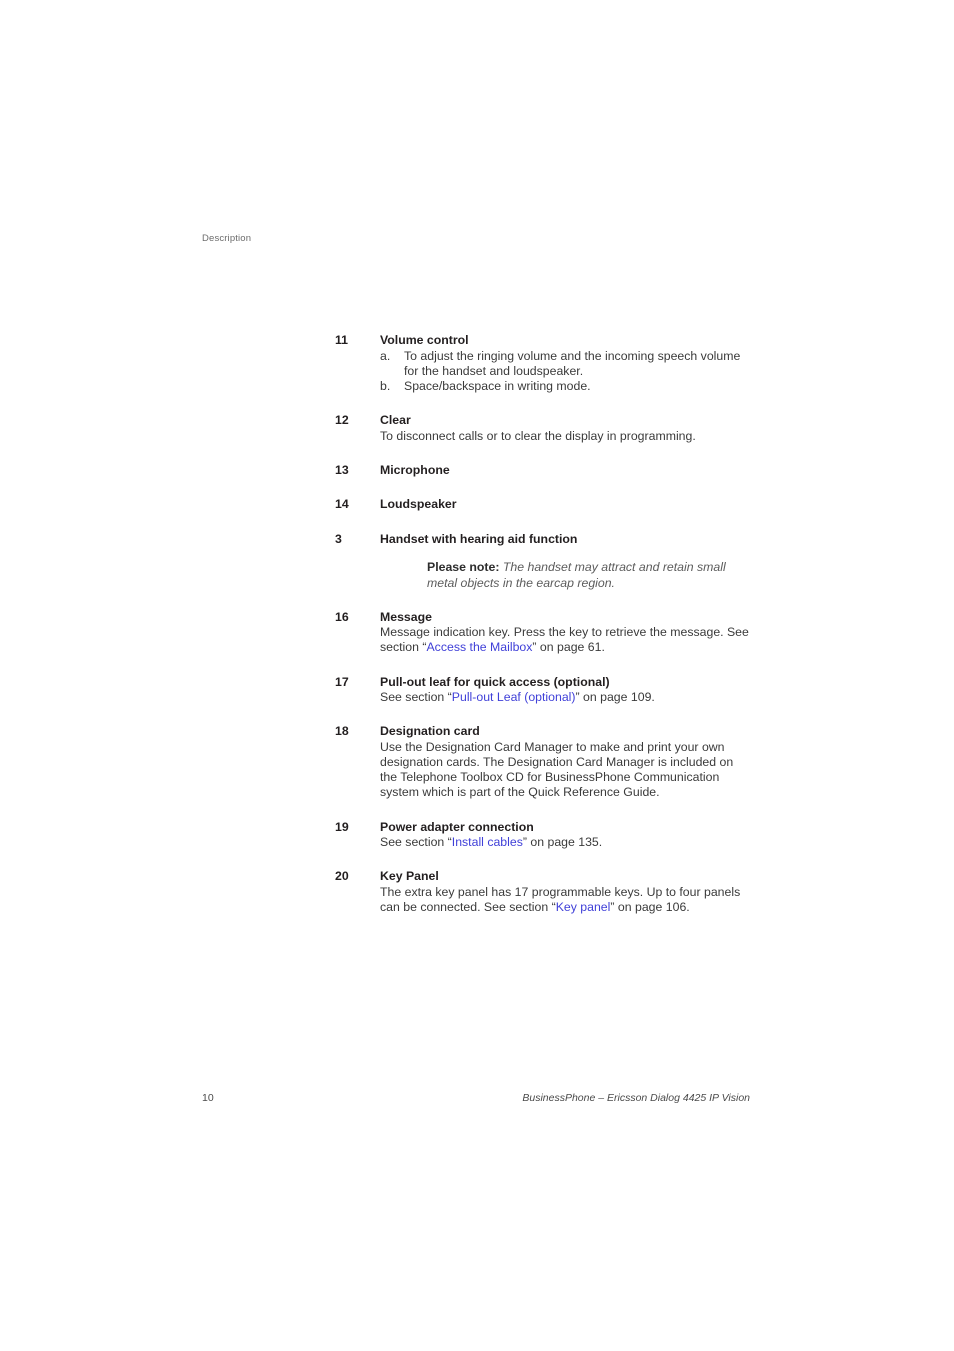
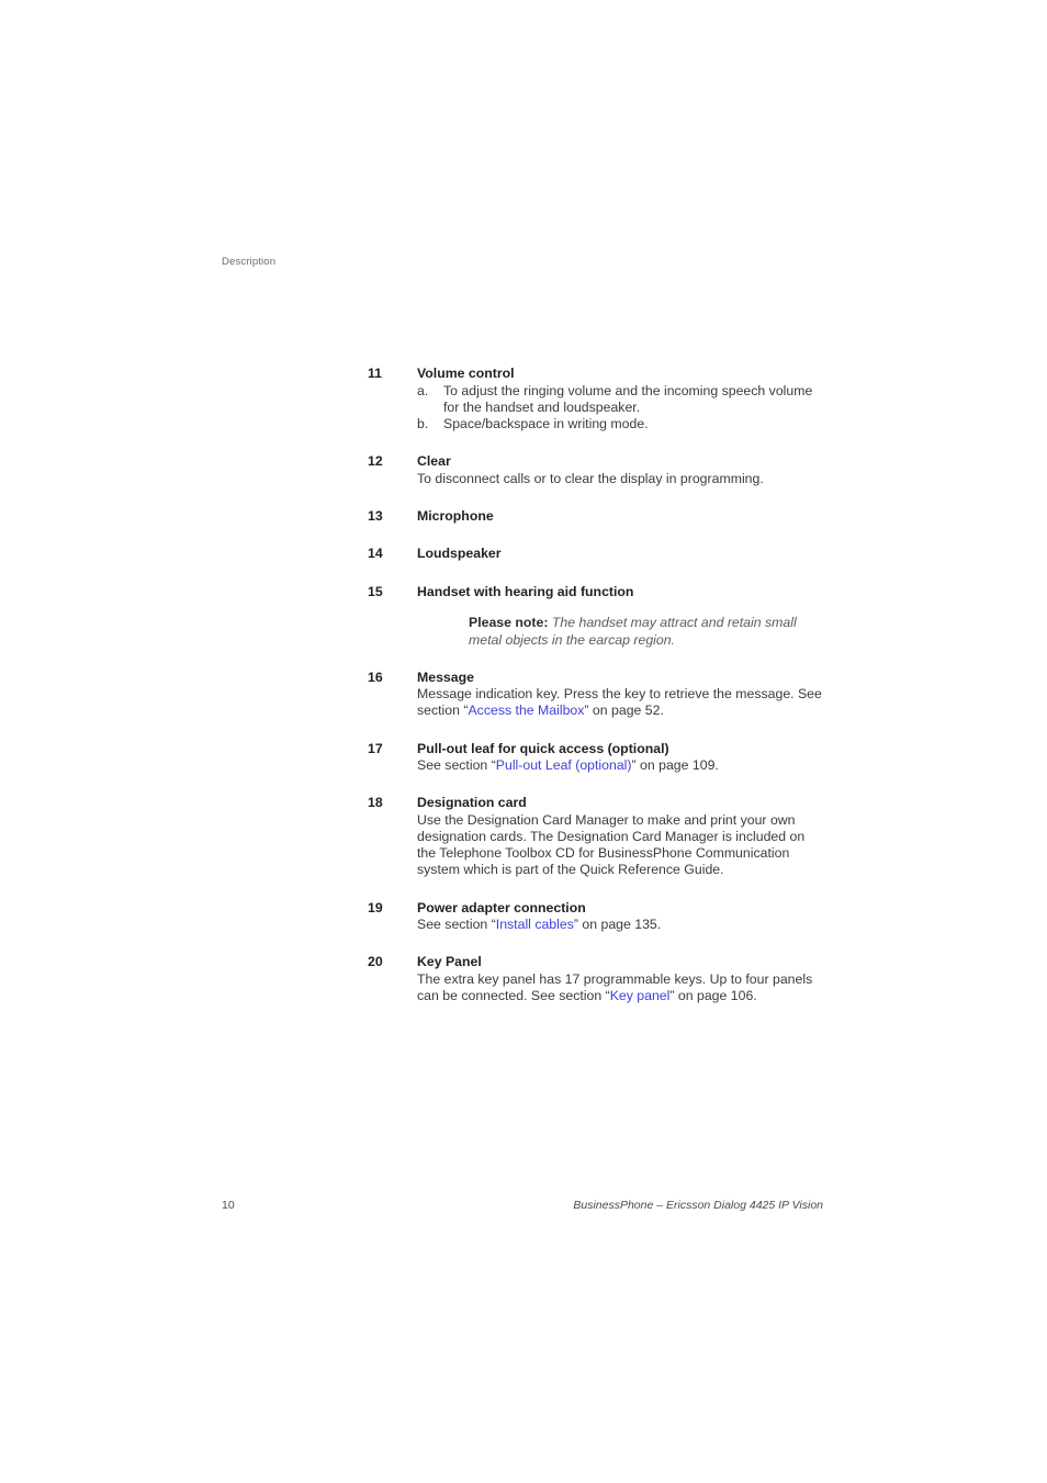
  Description
  11
  Volume control
  a.
  To adjust the ringing volume and the incoming speech volume for the handset and loudspeaker.
  b.
  Space/backspace in writing mode.
  12
  Clear
  To disconnect calls or to clear the display in programming.
  13
  Microphone
  14
  Loudspeaker
- 3
+ 15
  Handset with hearing aid function
  Please note: The handset may attract and retain small metal objects in the earcap region.
  16
  Message
- Message indication key. Press the key to retrieve the message. See section “Access the Mailbox” on page 61.
+ Message indication key. Press the key to retrieve the message. See section “Access the Mailbox” on page 52.
  17
  Pull-out leaf for quick access (optional)
  See section “Pull-out Leaf (optional)” on page 109.
  18
  Designation card
  Use the Designation Card Manager to make and print your own designation cards. The Designation Card Manager is included on the Telephone Toolbox CD for BusinessPhone Communication system which is part of the Quick Reference Guide.
  19
  Power adapter connection
  See section “Install cables” on page 135.
  20
  Key Panel
  The extra key panel has 17 programmable keys. Up to four panels can be connected. See section “Key panel” on page 106.
  10
  BusinessPhone – Ericsson Dialog 4425 IP Vision
